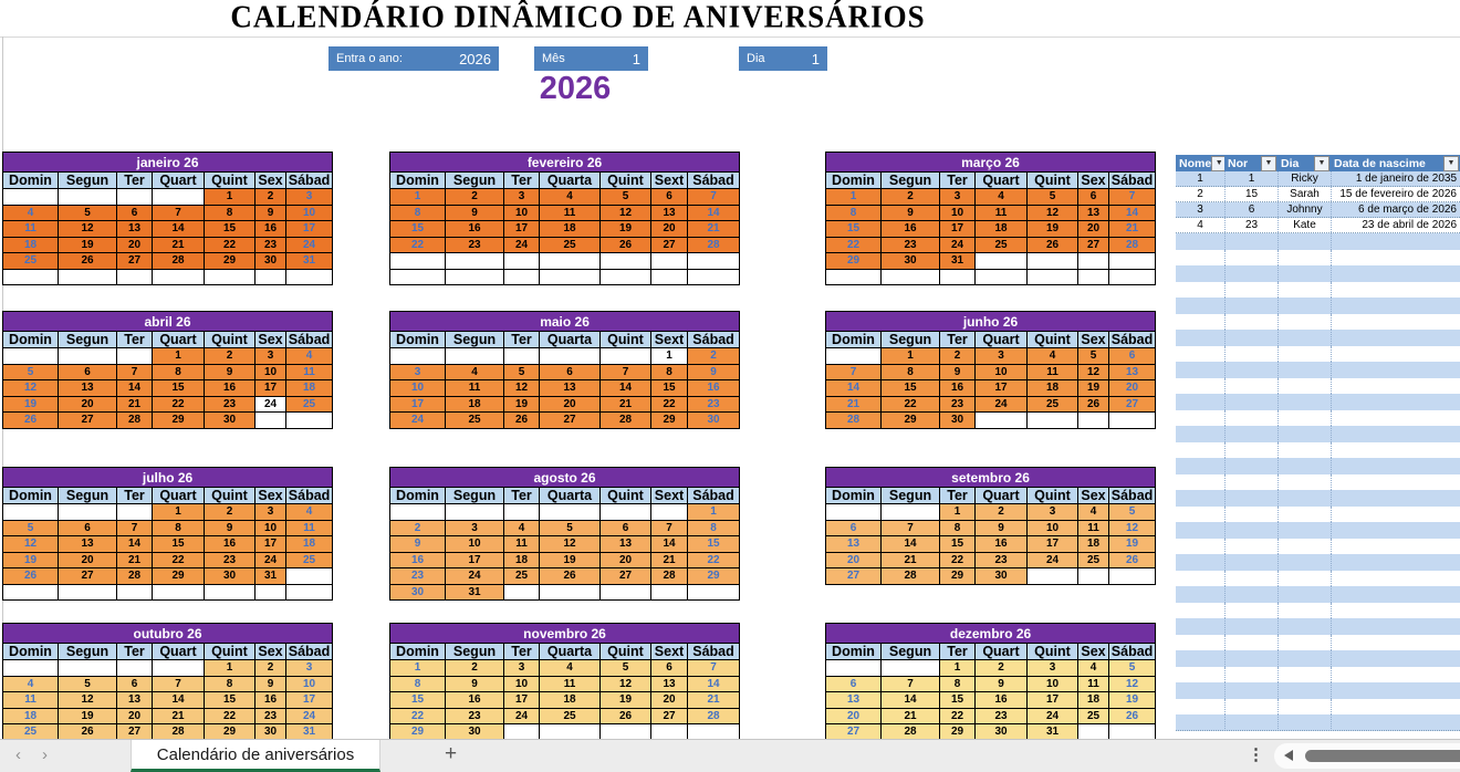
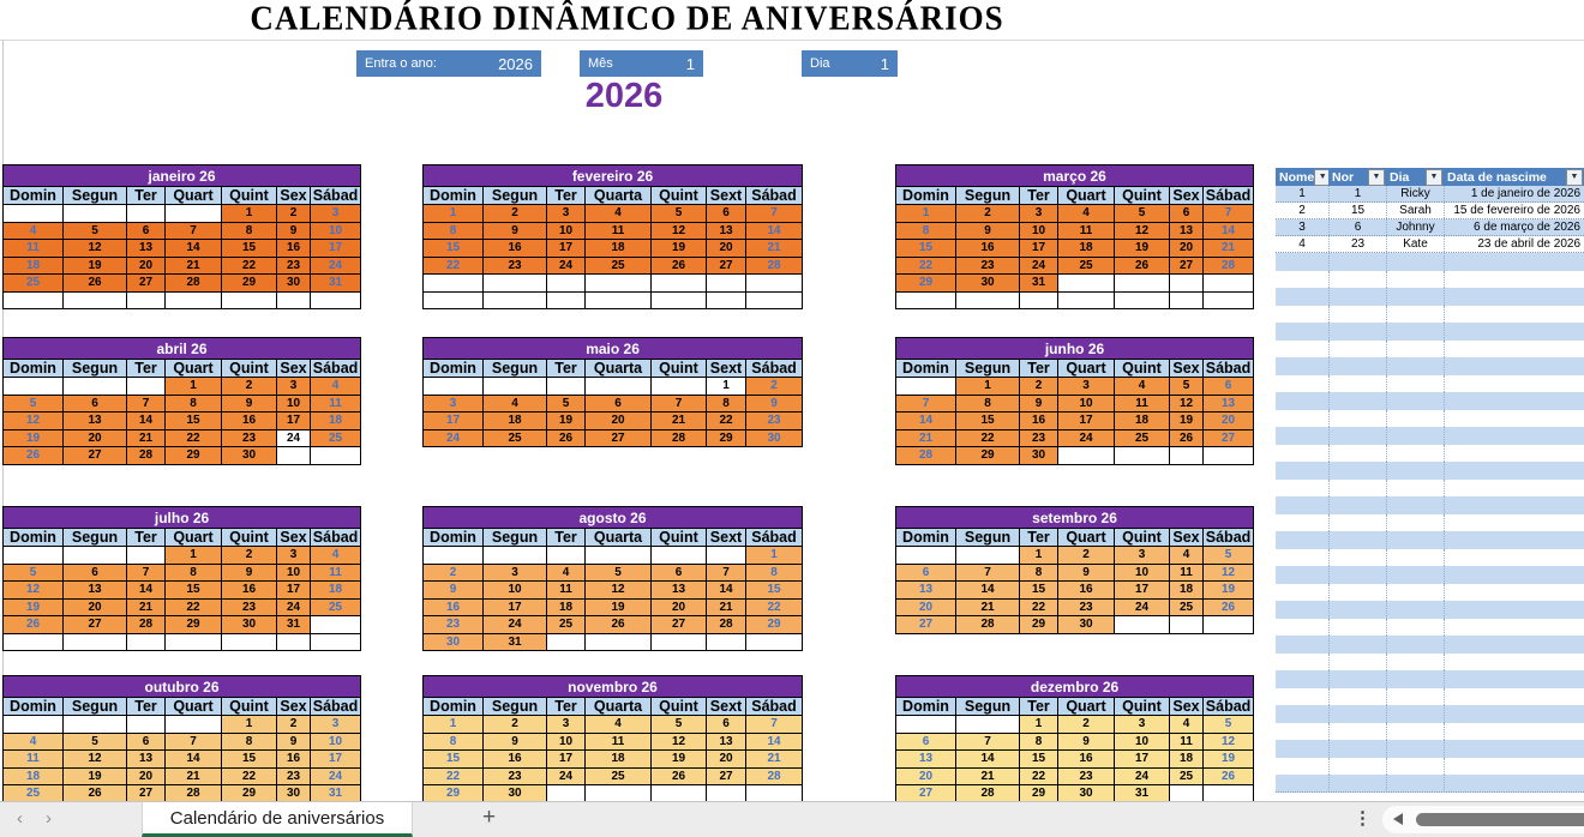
  CALENDÁRIO DINÂMICO DE ANIVERSÁRIOS
  Entra o ano:
  2026
  Mês
  1
  Dia
  1
  2026
  janeiro 26
  Domin	Segun	Ter	Quart	Quint	Sex	Sábad
  				1	2	3
  4	5	6	7	8	9	10
  11	12	13	14	15	16	17
  18	19	20	21	22	23	24
  25	26	27	28	29	30	31
  fevereiro 26
  Domin	Segun	Ter	Quarta	Quint	Sext	Sábad
  1	2	3	4	5	6	7
  8	9	10	11	12	13	14
  15	16	17	18	19	20	21
  22	23	24	25	26	27	28
  março 26
  Domin	Segun	Ter	Quart	Quint	Sex	Sábad
  1	2	3	4	5	6	7
  8	9	10	11	12	13	14
  15	16	17	18	19	20	21
  22	23	24	25	26	27	28
  29	30	31
  abril 26
  Domin	Segun	Ter	Quart	Quint	Sex	Sábad
  			1	2	3	4
  5	6	7	8	9	10	11
  12	13	14	15	16	17	18
  19	20	21	22	23	24	25
  26	27	28	29	30
  maio 26
  Domin	Segun	Ter	Quarta	Quint	Sext	Sábad
  					1	2
  3	4	5	6	7	8	9
- 10	11	12	13	14	15	16
  17	18	19	20	21	22	23
  24	25	26	27	28	29	30
  junho 26
  Domin	Segun	Ter	Quart	Quint	Sex	Sábad
  	1	2	3	4	5	6
  7	8	9	10	11	12	13
  14	15	16	17	18	19	20
  21	22	23	24	25	26	27
  28	29	30
  julho 26
  Domin	Segun	Ter	Quart	Quint	Sex	Sábad
  			1	2	3	4
  5	6	7	8	9	10	11
  12	13	14	15	16	17	18
  19	20	21	22	23	24	25
  26	27	28	29	30	31
  agosto 26
  Domin	Segun	Ter	Quarta	Quint	Sext	Sábad
  						1
  2	3	4	5	6	7	8
  9	10	11	12	13	14	15
  16	17	18	19	20	21	22
  23	24	25	26	27	28	29
  30	31
  setembro 26
  Domin	Segun	Ter	Quart	Quint	Sex	Sábad
  		1	2	3	4	5
  6	7	8	9	10	11	12
  13	14	15	16	17	18	19
  20	21	22	23	24	25	26
  27	28	29	30
  outubro 26
  Domin	Segun	Ter	Quart	Quint	Sex	Sábad
  				1	2	3
  4	5	6	7	8	9	10
  11	12	13	14	15	16	17
  18	19	20	21	22	23	24
  25	26	27	28	29	30	31
  novembro 26
  Domin	Segun	Ter	Quarta	Quint	Sext	Sábad
  1	2	3	4	5	6	7
  8	9	10	11	12	13	14
  15	16	17	18	19	20	21
  22	23	24	25	26	27	28
  29	30
  dezembro 26
  Domin	Segun	Ter	Quart	Quint	Sex	Sábad
  		1	2	3	4	5
  6	7	8	9	10	11	12
  13	14	15	16	17	18	19
  20	21	22	23	24	25	26
  27	28	29	30	31
  Nome
  Nor
  Dia
  Data de nascime
  1
  1
  Ricky
- 1 de janeiro de 2035
+ 1 de janeiro de 2026
  2
  15
  Sarah
  15 de fevereiro de 2026
  3
  6
  Johnny
  6 de março de 2026
  4
  23
  Kate
  23 de abril de 2026
  ‹
  ›
  Calendário de aniversários
  +
  ⋮
